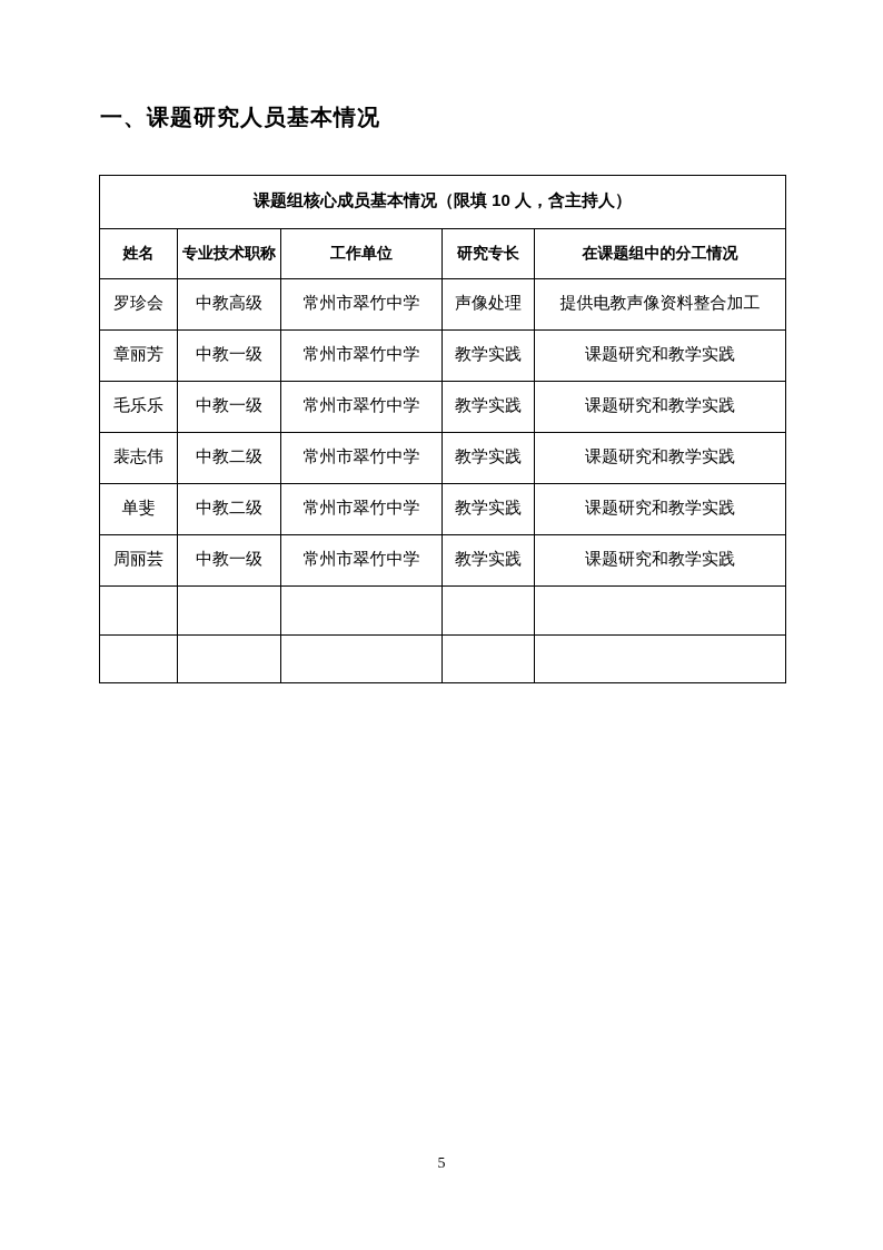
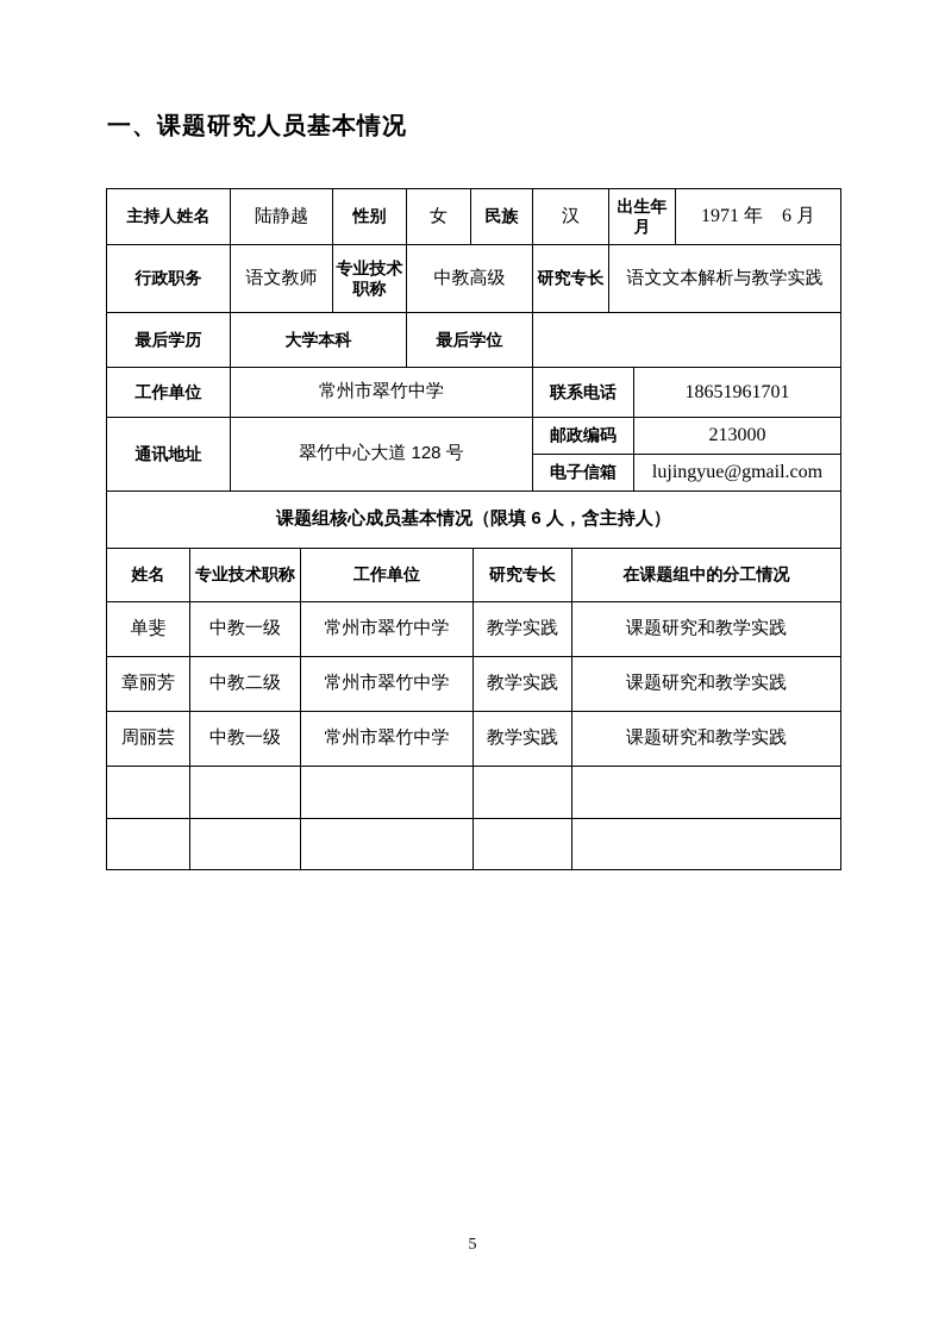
  一、课题研究人员基本情况
+ 主持人姓名	陆静越	性别	女	民族	汉	出生年月	1971 年 6 月
+ 行政职务	语文教师	专业技术职称	中教高级	研究专长	语文文本解析与教学实践
+ 最后学历	大学本科	最后学位
+ 工作单位	常州市翠竹中学	联系电话	18651961701
+ 通讯地址	翠竹中心大道 128 号	邮政编码	213000
+ 电子信箱	lujingyue@gmail.com
- 课题组核心成员基本情况（限填 10 人，含主持人）
+ 课题组核心成员基本情况（限填 6 人，含主持人）
  姓名	专业技术职称	工作单位	研究专长	在课题组中的分工情况
- 罗珍会	中教高级	常州市翠竹中学	声像处理	提供电教声像资料整合加工
- 章丽芳	中教一级	常州市翠竹中学	教学实践	课题研究和教学实践
+ 单斐	中教一级	常州市翠竹中学	教学实践	课题研究和教学实践
- 毛乐乐	中教一级	常州市翠竹中学	教学实践	课题研究和教学实践
- 裴志伟	中教二级	常州市翠竹中学	教学实践	课题研究和教学实践
- 单斐	中教二级	常州市翠竹中学	教学实践	课题研究和教学实践
+ 章丽芳	中教二级	常州市翠竹中学	教学实践	课题研究和教学实践
  周丽芸	中教一级	常州市翠竹中学	教学实践	课题研究和教学实践
  5
